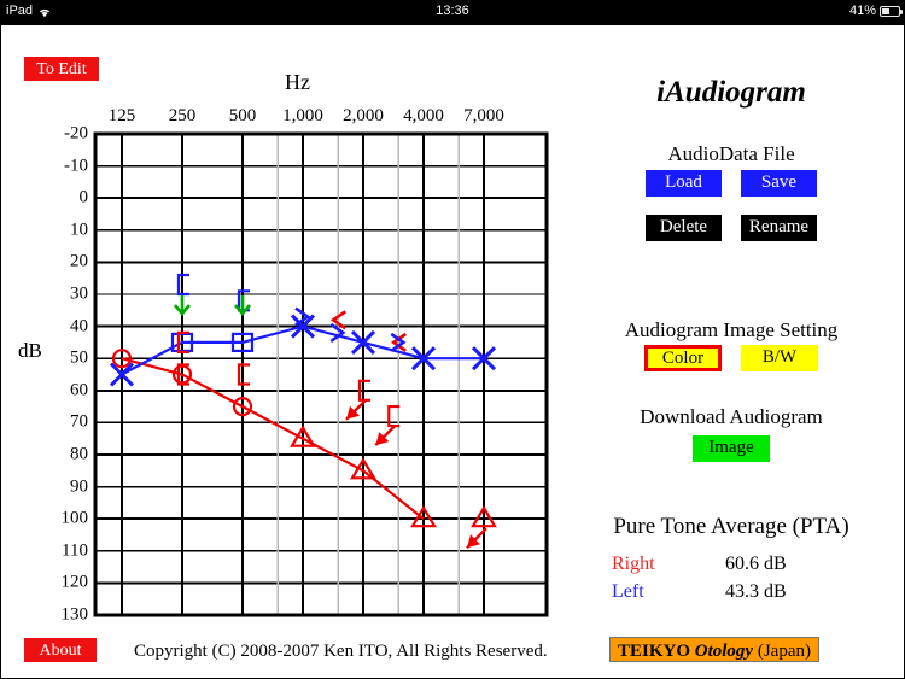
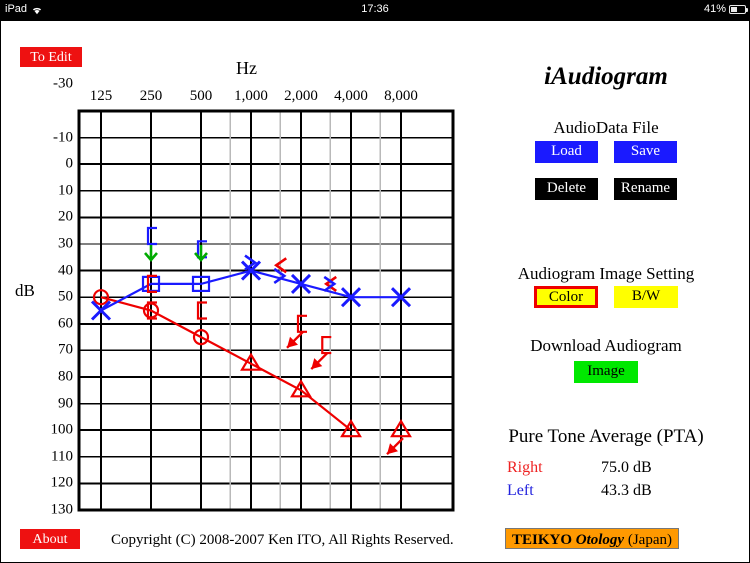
  iPad
- 13:36
+ 17:36
  41%
  To Edit
  Hz
  dB
  125
  250
  500
  1,000
  2,000
  4,000
- 7,000
+ 8,000
- -20
+ -30
  -10
  0
  10
  20
  30
  40
  50
  60
  70
  80
  90
  100
  110
  120
  130
  iAudiogram
  AudioData File
  Load
  Save
  Delete
  Rename
  Audiogram Image Setting
  Color
  B/W
  Download Audiogram
  Image
  Pure Tone Average (PTA)
  Right
- 60.6 dB
+ 75.0 dB
  Left
  43.3 dB
  About
  Copyright (C) 2008-2007 Ken ITO, All Rights Reserved.
  TEIKYO Otology (Japan)
